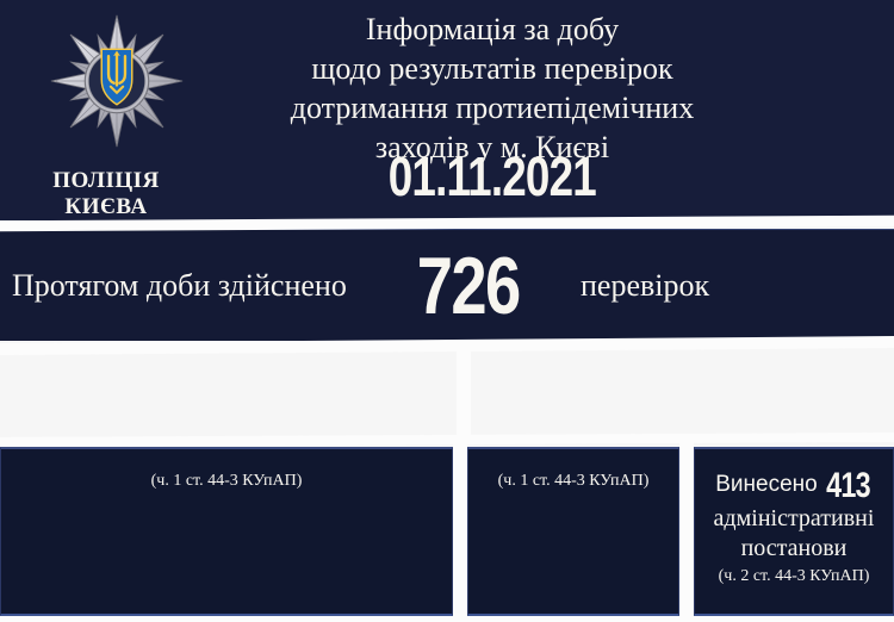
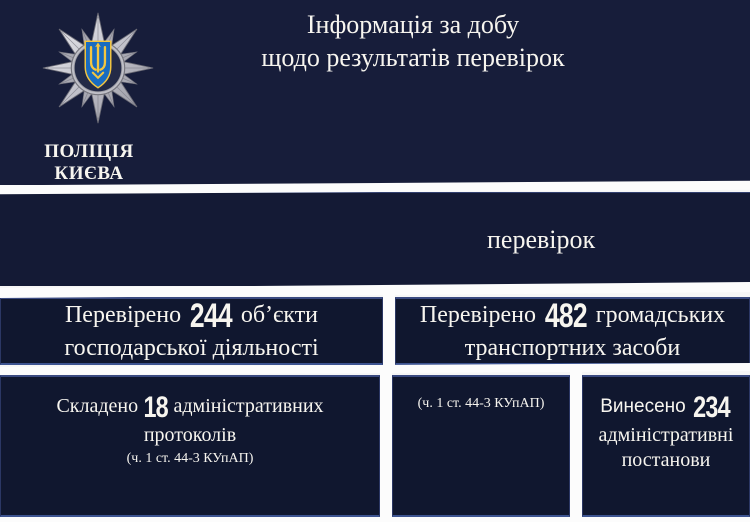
  ПОЛІЦІЯ КИЄВА
  Інформація за добу
  щодо результатів перевірок
- дотримання протиепідемічних
- заходів у м. Києві
- 01.11.2021
- Протягом доби здійснено
- 726
  перевірок
+ Перевірено 244 об’єкти господарської діяльності
+ Перевірено 482 громадських транспортних засоби
+ Складено 18 адміністративних протоколів
  (ч. 1 ст. 44-3 КУпАП)
  (ч. 1 ст. 44-3 КУпАП)
- Винесено 413 адміністративні постанови
+ Винесено 234 адміністративні постанови
- (ч. 2 ст. 44-3 КУпАП)
